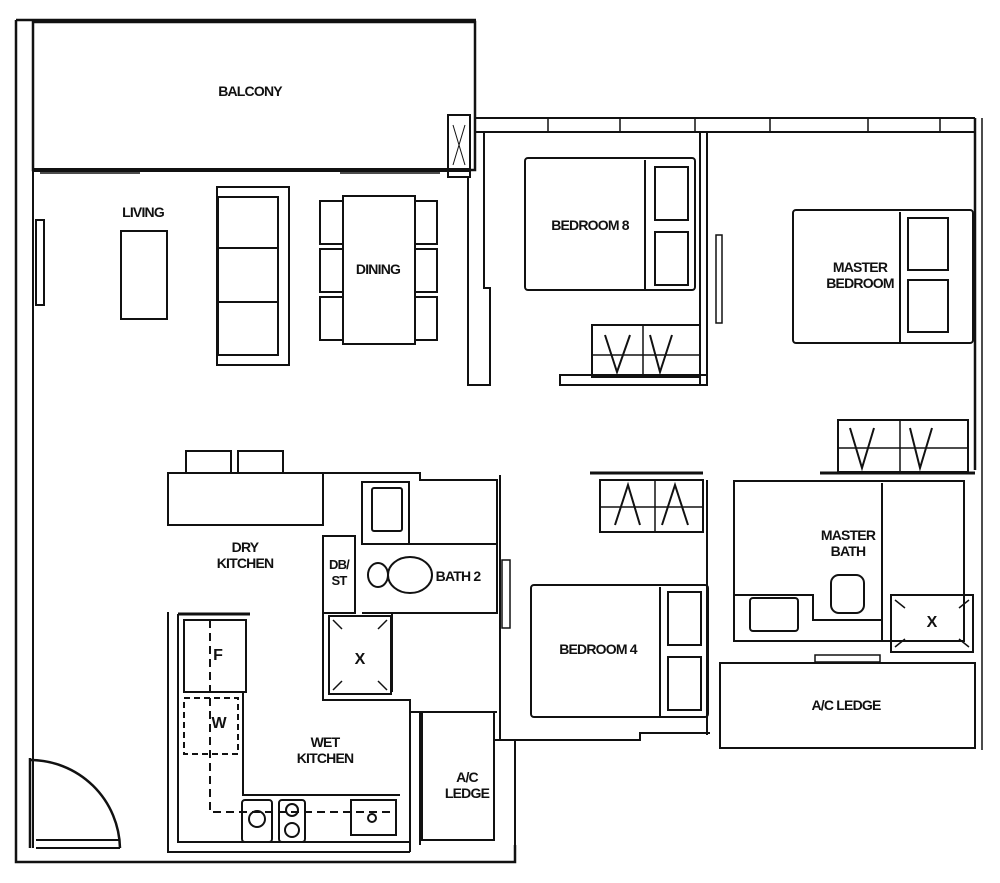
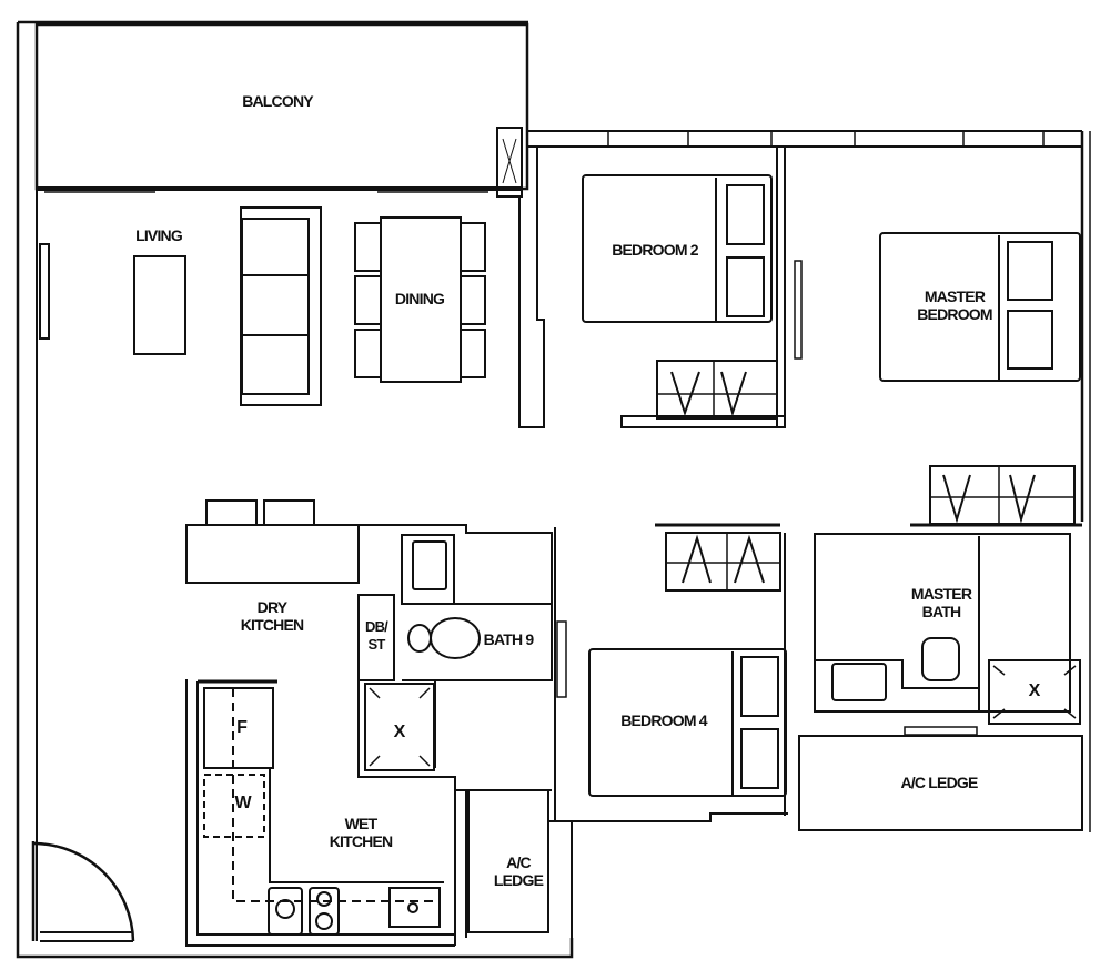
  BALCONY
  LIVING
  DINING
- BEDROOM 8
+ BEDROOM 2
  MASTER
  BEDROOM
  DRY
  KITCHEN
  DB/
  ST
- BATH 2
+ BATH 9
  MASTER
  BATH
  BEDROOM 4
  A/C LEDGE
  WET
  KITCHEN
  A/C
  LEDGE
  F
  W
  X
  X
